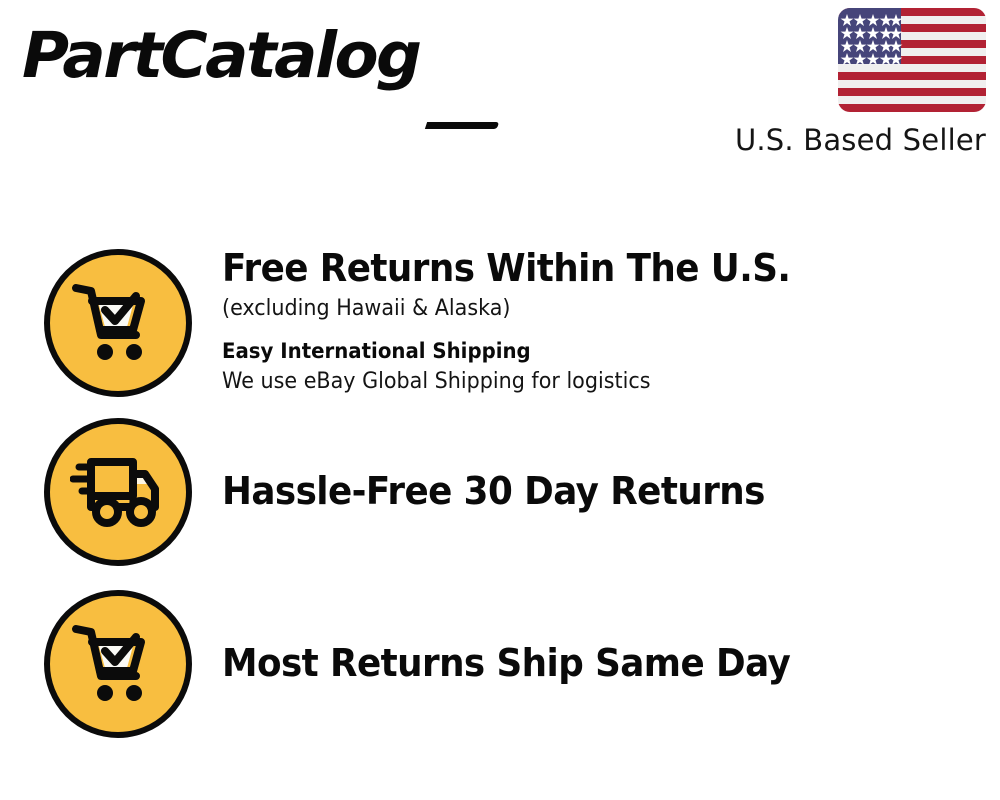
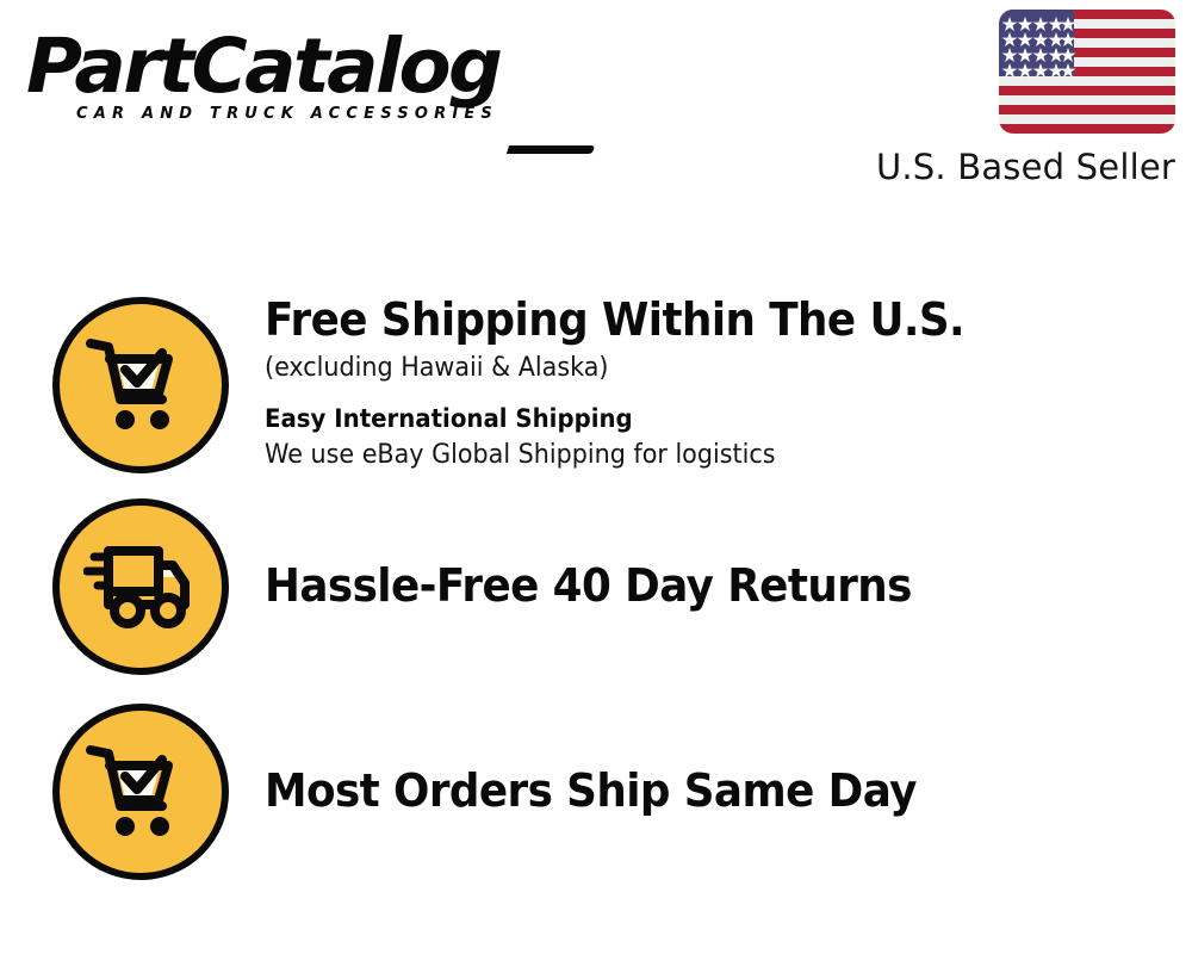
  PartCatalog
+ CAR AND TRUCK ACCESSORIES
  U.S. Based Seller
- Free Returns Within The U.S.
+ Free Shipping Within The U.S.
  (excluding Hawaii & Alaska)
  Easy International Shipping
  We use eBay Global Shipping for logistics
- Hassle-Free 30 Day Returns
+ Hassle-Free 40 Day Returns
- Most Returns Ship Same Day
+ Most Orders Ship Same Day
